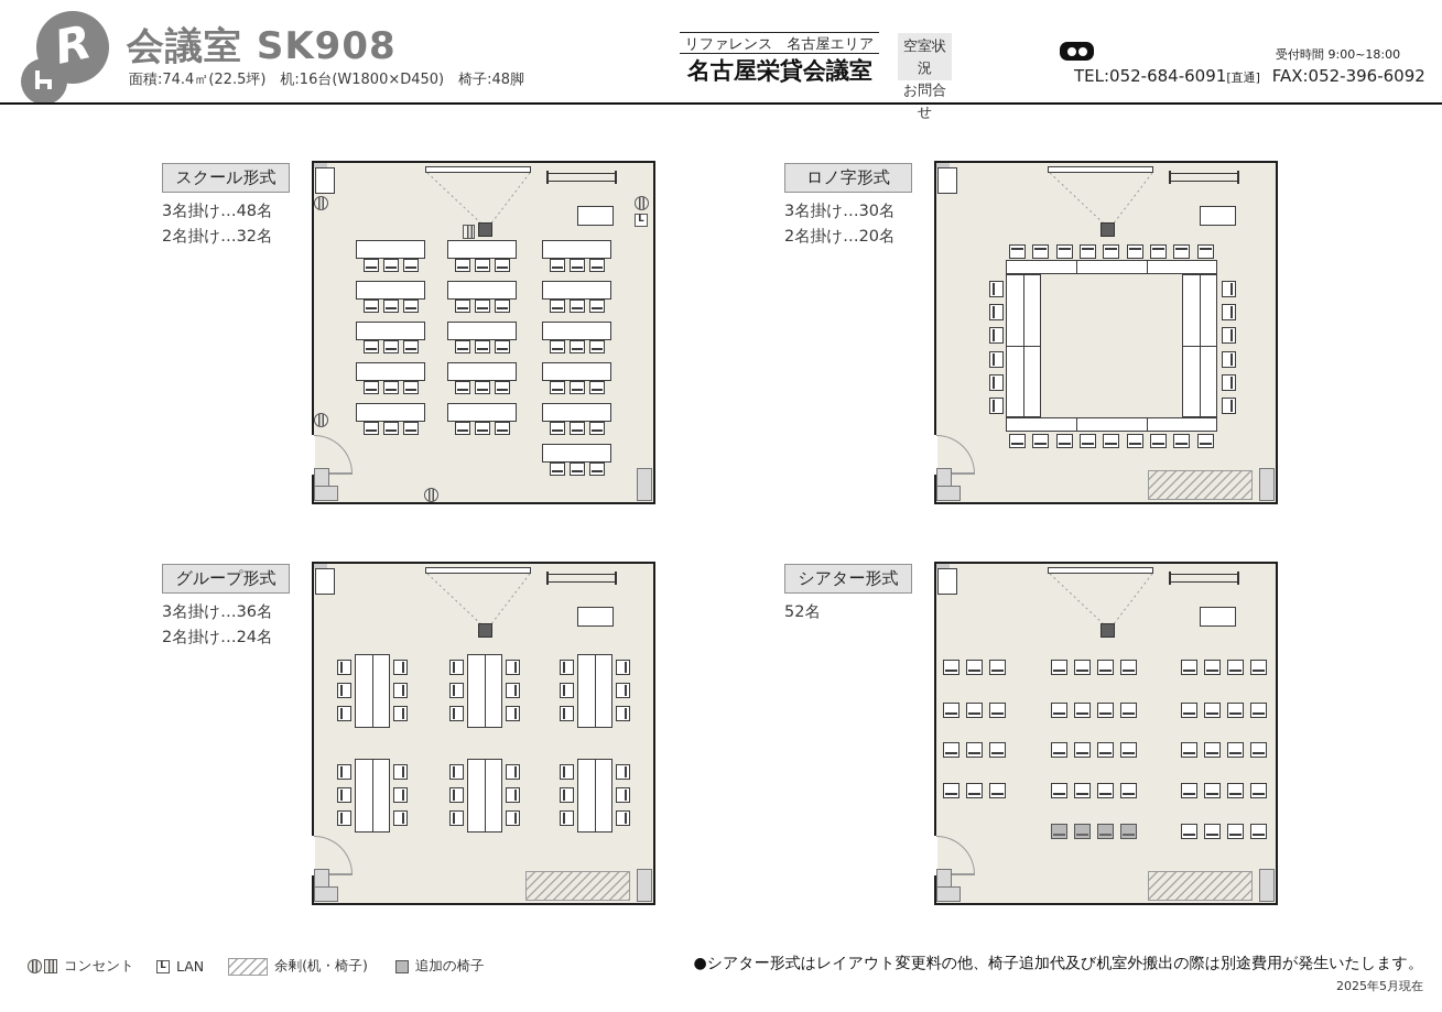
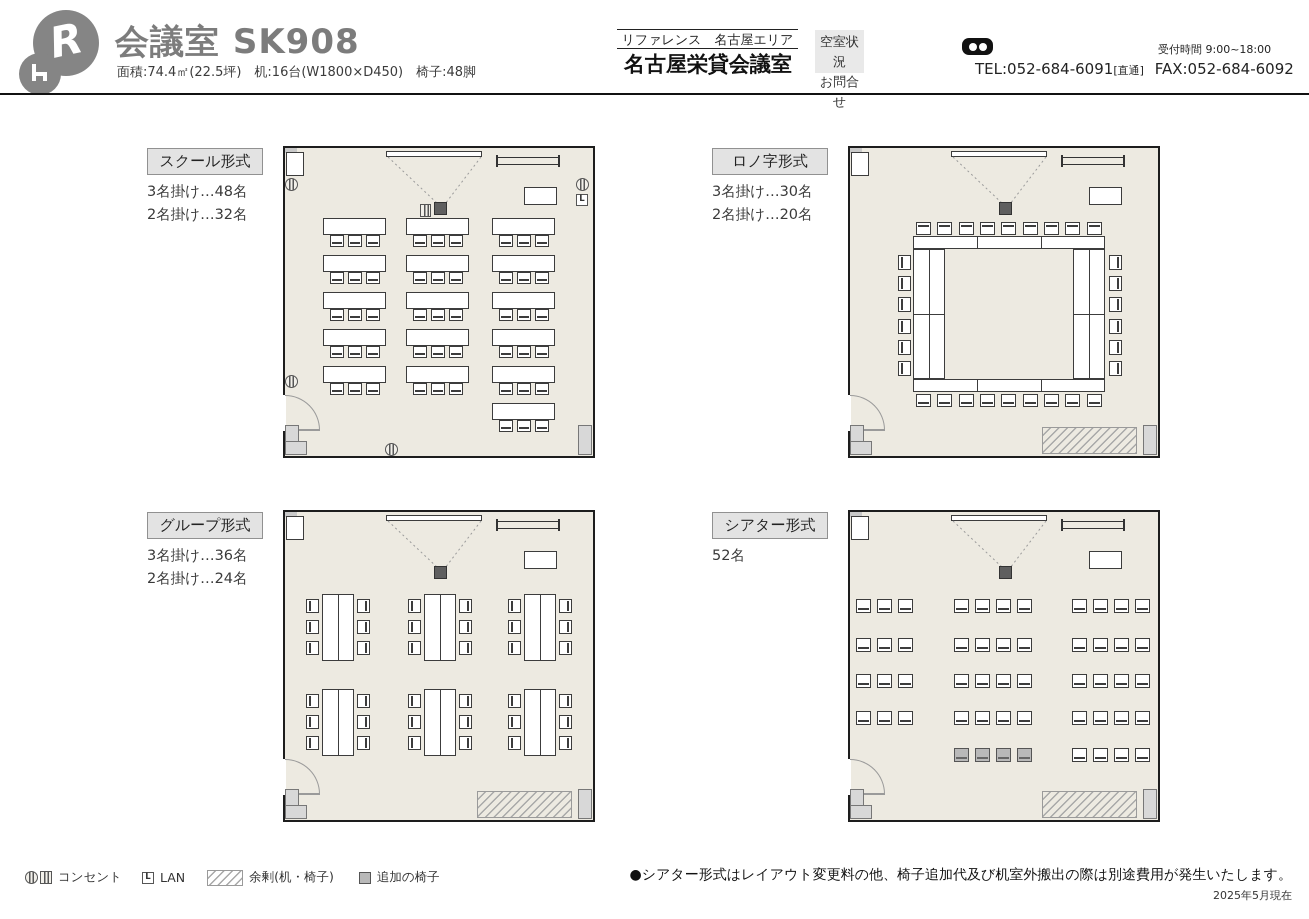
  会議室 SK908
  面積:74.4㎡(22.5坪) 机:16台(W1800×D450) 椅子:48脚
  リファレンス 名古屋エリア
  名古屋栄貸会議室
  空室状況
  お問合せ
  受付時間 9:00~18:00
- TEL:052-684-6091[直通] FAX:052-396-6092
+ TEL:052-684-6091[直通] FAX:052-684-6092
  スクール形式
  3名掛け…48名
  2名掛け…32名
  ロノ字形式
  3名掛け…30名
  2名掛け…20名
  グループ形式
  3名掛け…36名
  2名掛け…24名
  シアター形式
  52名
  L
  コンセント
  L
  LAN
  余剰(机・椅子)
  追加の椅子
  ●シアター形式はレイアウト変更料の他、椅子追加代及び机室外搬出の際は別途費用が発生いたします。
  2025年5月現在
